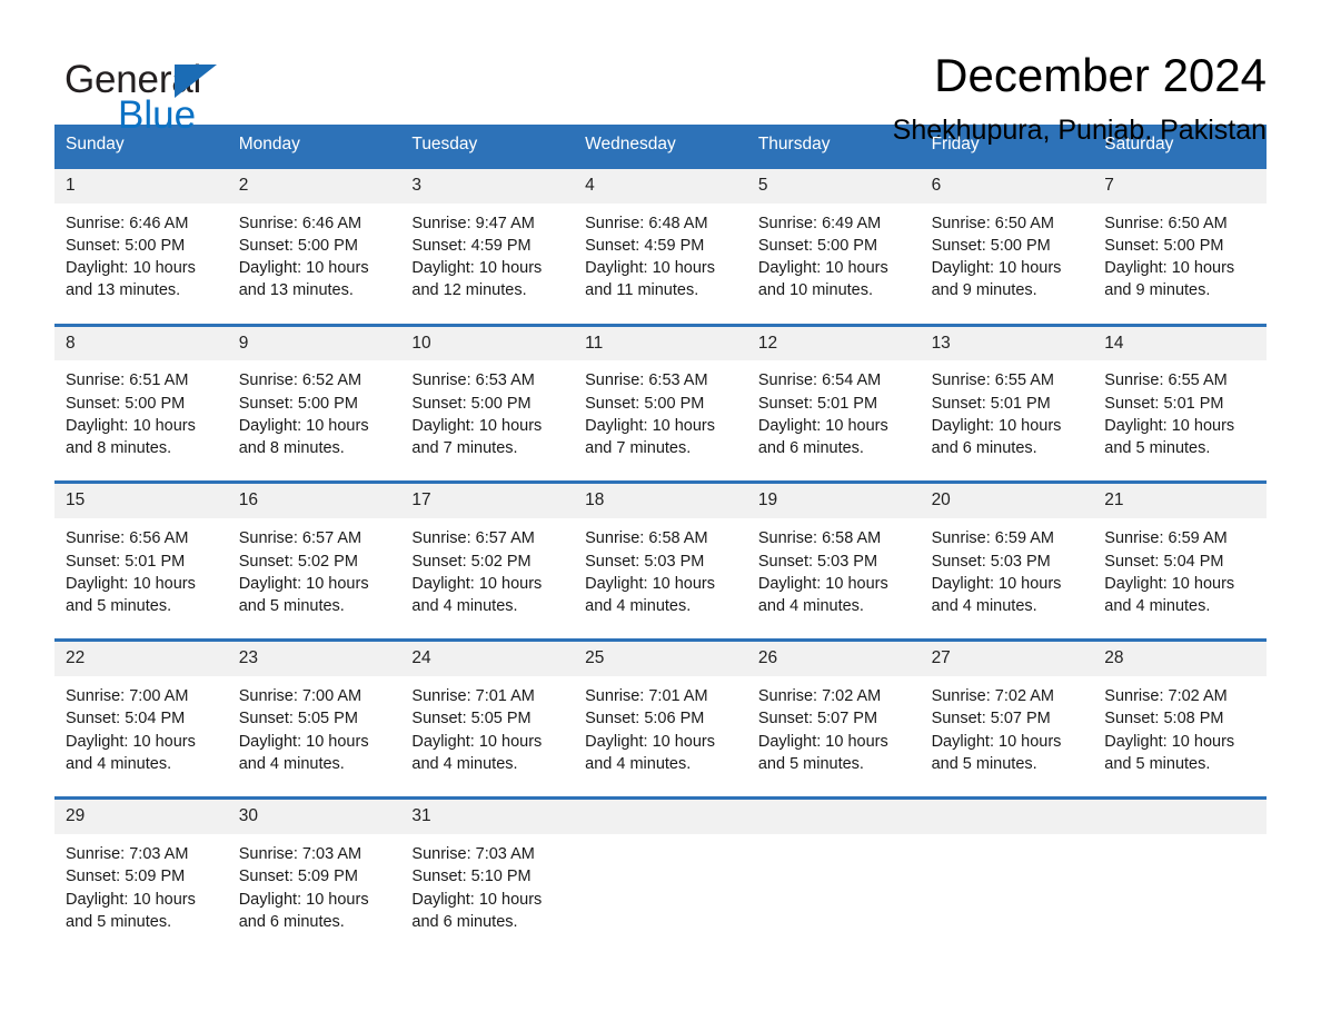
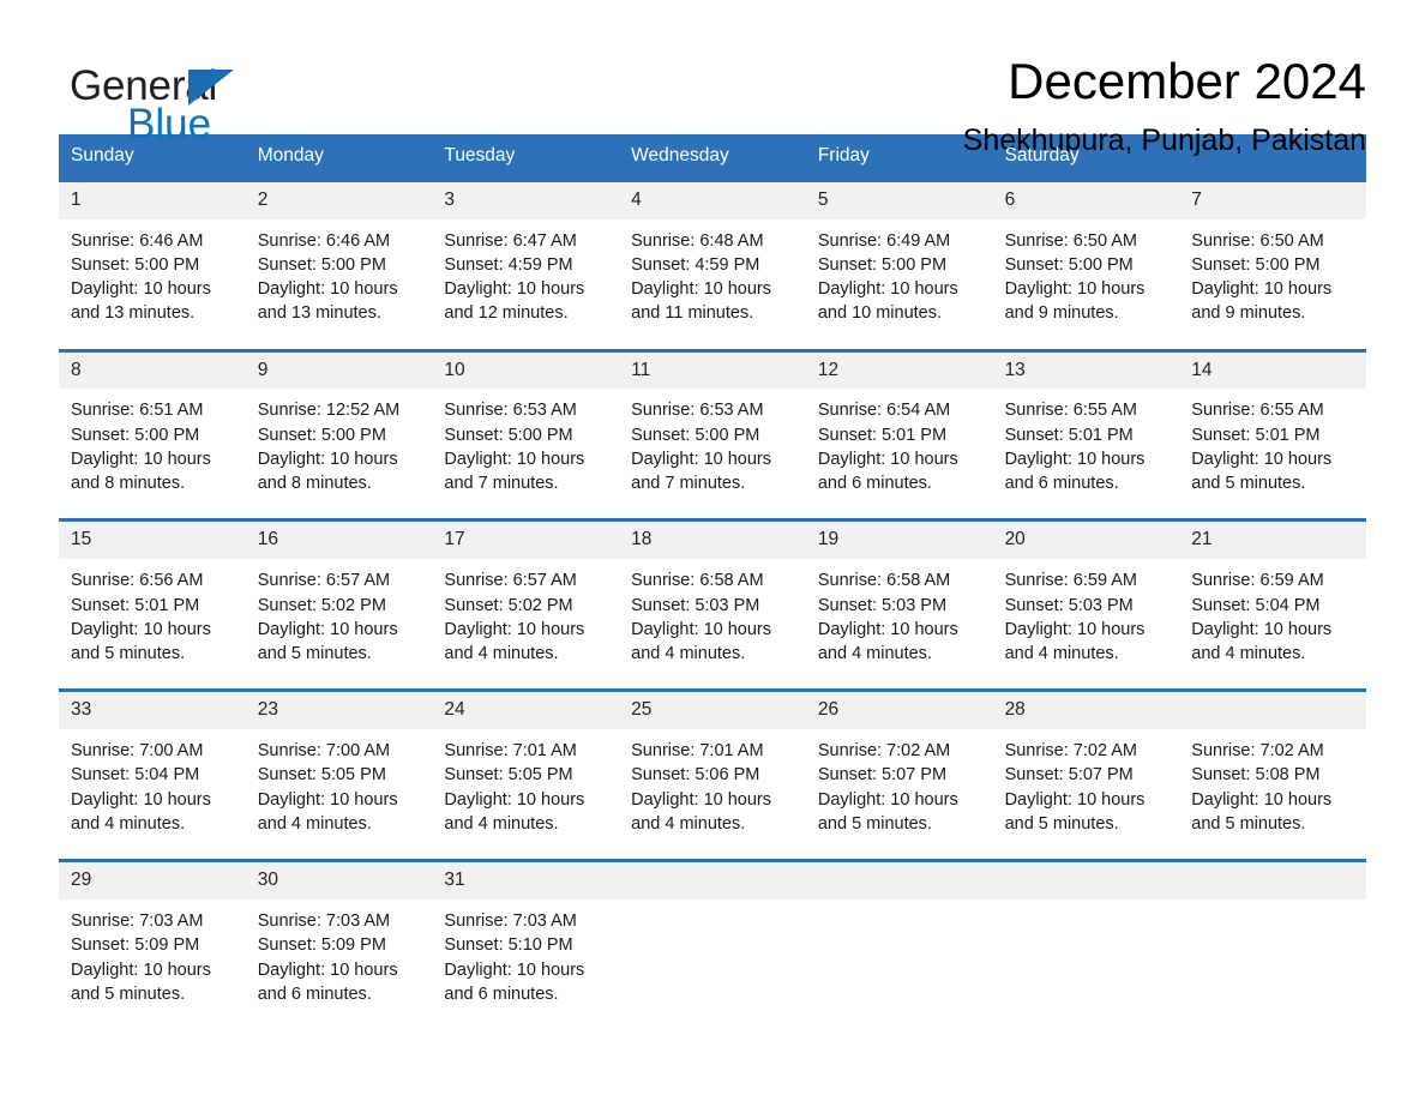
  General
  Blue
  December 2024
  Shekhupura, Punjab, Pakistan
  Sunday
  Monday
  Tuesday
  Wednesday
- Thursday
  Friday
  Saturday
  1
  2
  3
  4
  5
  6
  7
  Sunrise: 6:46 AM
  Sunset: 5:00 PM
  Daylight: 10 hours
  and 13 minutes.
  Sunrise: 6:46 AM
  Sunset: 5:00 PM
  Daylight: 10 hours
  and 13 minutes.
- Sunrise: 9:47 AM
+ Sunrise: 6:47 AM
  Sunset: 4:59 PM
  Daylight: 10 hours
  and 12 minutes.
  Sunrise: 6:48 AM
  Sunset: 4:59 PM
  Daylight: 10 hours
  and 11 minutes.
  Sunrise: 6:49 AM
  Sunset: 5:00 PM
  Daylight: 10 hours
  and 10 minutes.
  Sunrise: 6:50 AM
  Sunset: 5:00 PM
  Daylight: 10 hours
  and 9 minutes.
  Sunrise: 6:50 AM
  Sunset: 5:00 PM
  Daylight: 10 hours
  and 9 minutes.
  8
  9
  10
  11
  12
  13
  14
  Sunrise: 6:51 AM
  Sunset: 5:00 PM
  Daylight: 10 hours
  and 8 minutes.
- Sunrise: 6:52 AM
+ Sunrise: 12:52 AM
  Sunset: 5:00 PM
  Daylight: 10 hours
  and 8 minutes.
  Sunrise: 6:53 AM
  Sunset: 5:00 PM
  Daylight: 10 hours
  and 7 minutes.
  Sunrise: 6:53 AM
  Sunset: 5:00 PM
  Daylight: 10 hours
  and 7 minutes.
  Sunrise: 6:54 AM
  Sunset: 5:01 PM
  Daylight: 10 hours
  and 6 minutes.
  Sunrise: 6:55 AM
  Sunset: 5:01 PM
  Daylight: 10 hours
  and 6 minutes.
  Sunrise: 6:55 AM
  Sunset: 5:01 PM
  Daylight: 10 hours
  and 5 minutes.
  15
  16
  17
  18
  19
  20
  21
  Sunrise: 6:56 AM
  Sunset: 5:01 PM
  Daylight: 10 hours
  and 5 minutes.
  Sunrise: 6:57 AM
  Sunset: 5:02 PM
  Daylight: 10 hours
  and 5 minutes.
  Sunrise: 6:57 AM
  Sunset: 5:02 PM
  Daylight: 10 hours
  and 4 minutes.
  Sunrise: 6:58 AM
  Sunset: 5:03 PM
  Daylight: 10 hours
  and 4 minutes.
  Sunrise: 6:58 AM
  Sunset: 5:03 PM
  Daylight: 10 hours
  and 4 minutes.
  Sunrise: 6:59 AM
  Sunset: 5:03 PM
  Daylight: 10 hours
  and 4 minutes.
  Sunrise: 6:59 AM
  Sunset: 5:04 PM
  Daylight: 10 hours
  and 4 minutes.
- 22
+ 33
  23
  24
  25
  26
- 27
  28
  Sunrise: 7:00 AM
  Sunset: 5:04 PM
  Daylight: 10 hours
  and 4 minutes.
  Sunrise: 7:00 AM
  Sunset: 5:05 PM
  Daylight: 10 hours
  and 4 minutes.
  Sunrise: 7:01 AM
  Sunset: 5:05 PM
  Daylight: 10 hours
  and 4 minutes.
  Sunrise: 7:01 AM
  Sunset: 5:06 PM
  Daylight: 10 hours
  and 4 minutes.
  Sunrise: 7:02 AM
  Sunset: 5:07 PM
  Daylight: 10 hours
  and 5 minutes.
  Sunrise: 7:02 AM
  Sunset: 5:07 PM
  Daylight: 10 hours
  and 5 minutes.
  Sunrise: 7:02 AM
  Sunset: 5:08 PM
  Daylight: 10 hours
  and 5 minutes.
  29
  30
  31
  Sunrise: 7:03 AM
  Sunset: 5:09 PM
  Daylight: 10 hours
  and 5 minutes.
  Sunrise: 7:03 AM
  Sunset: 5:09 PM
  Daylight: 10 hours
  and 6 minutes.
  Sunrise: 7:03 AM
  Sunset: 5:10 PM
  Daylight: 10 hours
  and 6 minutes.
